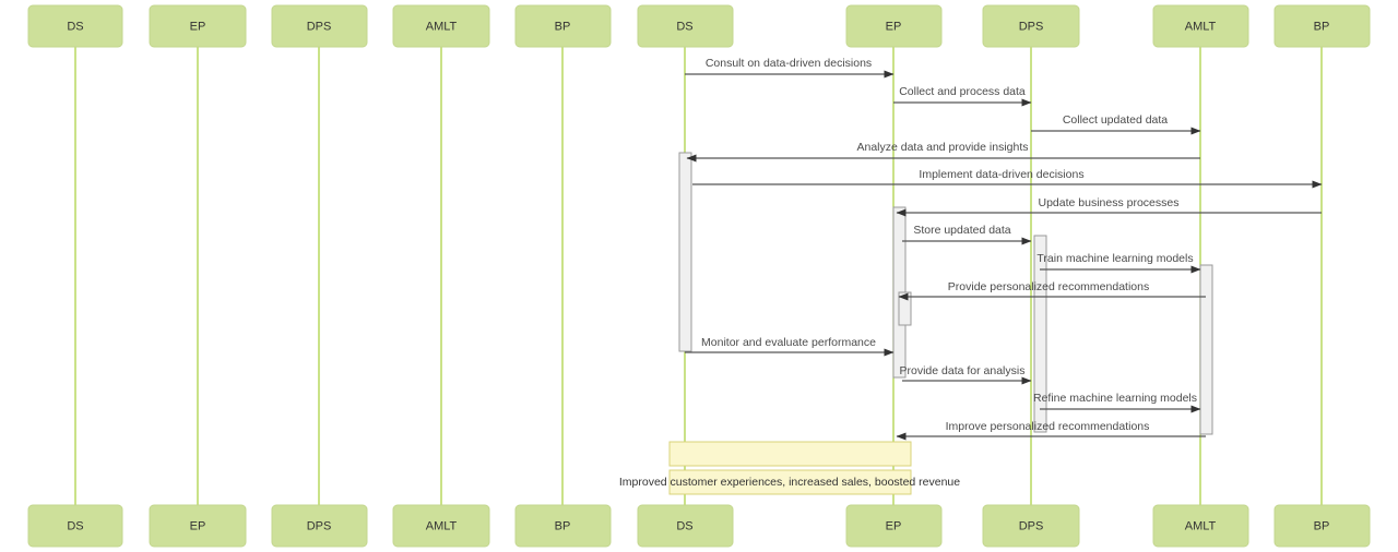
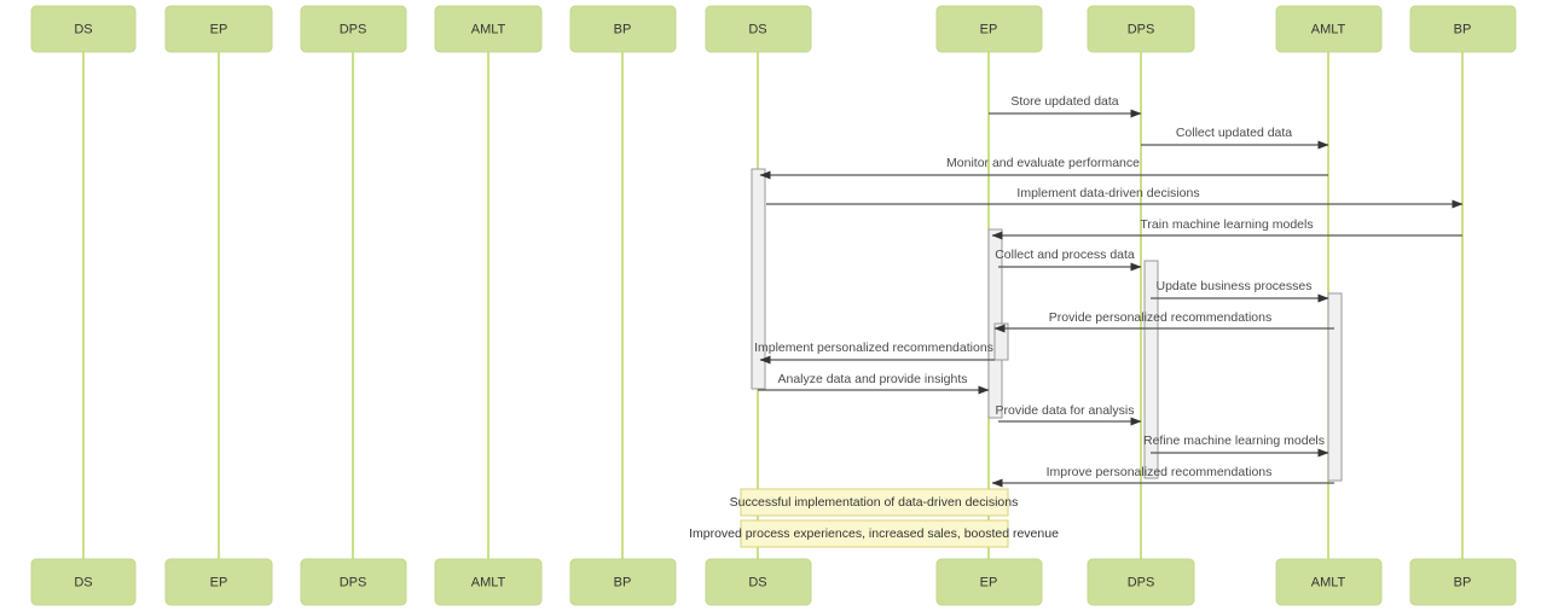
- Consult on data-driven decisions
- Collect and process data
+ Store updated data
  Collect updated data
- Analyze data and provide insights
+ Monitor and evaluate performance
  Implement data-driven decisions
- Update business processes
+ Train machine learning models
- Store updated data
+ Collect and process data
- Train machine learning models
+ Update business processes
  Provide personalized recommendations
+ Implement personalized recommendations
- Monitor and evaluate performance
+ Analyze data and provide insights
  Provide data for analysis
  Refine machine learning models
  Improve personalized recommendations
+ Successful implementation of data-driven decisions
- Improved customer experiences, increased sales, boosted revenue
+ Improved process experiences, increased sales, boosted revenue
  DS
  EP
  DPS
  AMLT
  BP
  DS
  EP
  DPS
  AMLT
  BP
  DS
  EP
  DPS
  AMLT
  BP
  DS
  EP
  DPS
  AMLT
  BP
